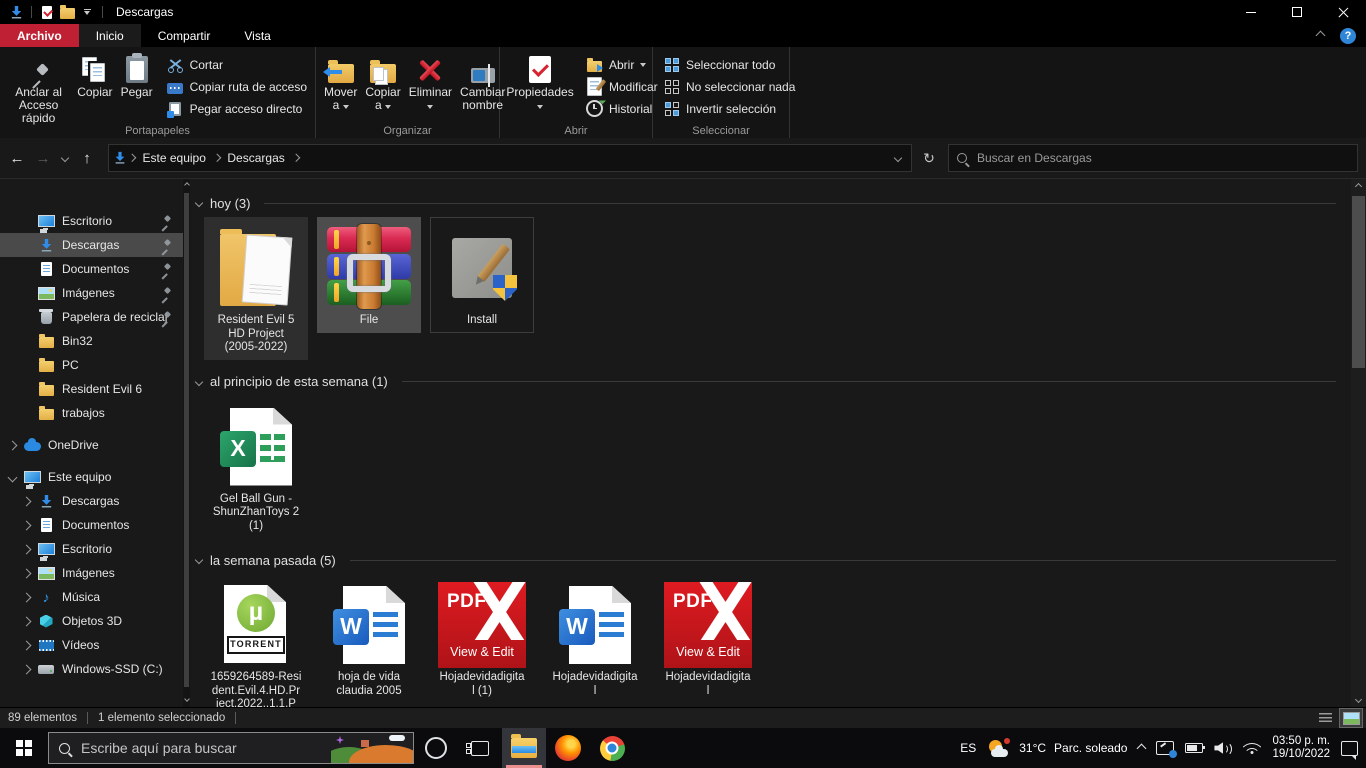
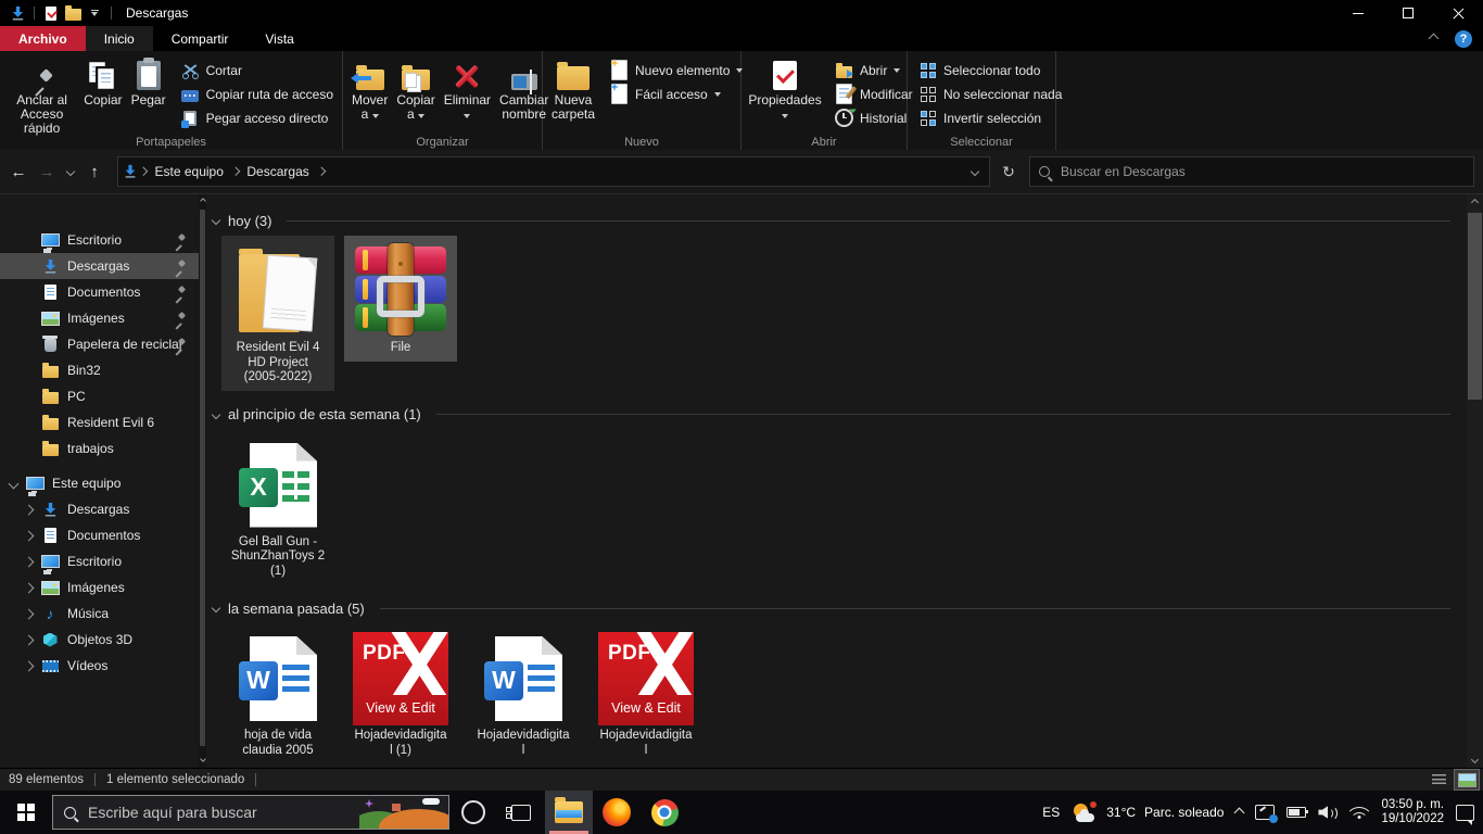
  Descargas
  Archivo
  Inicio
  Compartir
  Vista
  ?
  Anclar al Acceso rápido
  Copiar
  Pegar
  Cortar
  Copiar ruta de acceso
  Pegar acceso directo
  Portapapeles
  Mover a
  Copiar a
  Eliminar
  Cambiar nombre
  Organizar
+ Nueva carpeta
+ Nuevo elemento
+ Fácil acceso
+ Nuevo
  Propiedades
  Abrir
  Modificar
  Historial
  Abrir
  Seleccionar todo
  No seleccionar nada
  Invertir selección
  Seleccionar
  ←
  →
  ↑
  Este equipo
  Descargas
  ↻
  Buscar en Descargas
  Escritorio
  Descargas
  Documentos
  Imágenes
  Papelera de recicl
  Bin32
  PC
  Resident Evil 6
  trabajos
- OneDrive
  Este equipo
  Descargas
  Documentos
  Escritorio
  Imágenes
  ♪
  Música
  Objetos 3D
  Vídeos
- Windows-SSD (C:)
  hoy (3)
- Resident Evil 5
+ Resident Evil 4
  HD Project
  (2005-2022)
  File
- Install
  al principio de esta semana (1)
  X
  Gel Ball Gun -
  ShunZhanToys 2
  (1)
  la semana pasada (5)
- µ
- TORRENT
- 1659264589-Resi
- dent.Evil.4.HD.Pr
- ject.2022..1.1.P
  W
  hoja de vida
  claudia 2005
  PDF
  View & Edit
  Hojadevidadigita
  l (1)
  W
  Hojadevidadigita
  l
  PDF
  View & Edit
  Hojadevidadigita
  l
  89 elementos
  1 elemento seleccionado
  Escribe aquí para buscar
  ES
  31°C
  Parc. soleado
  03:50 p. m.
  19/10/2022
